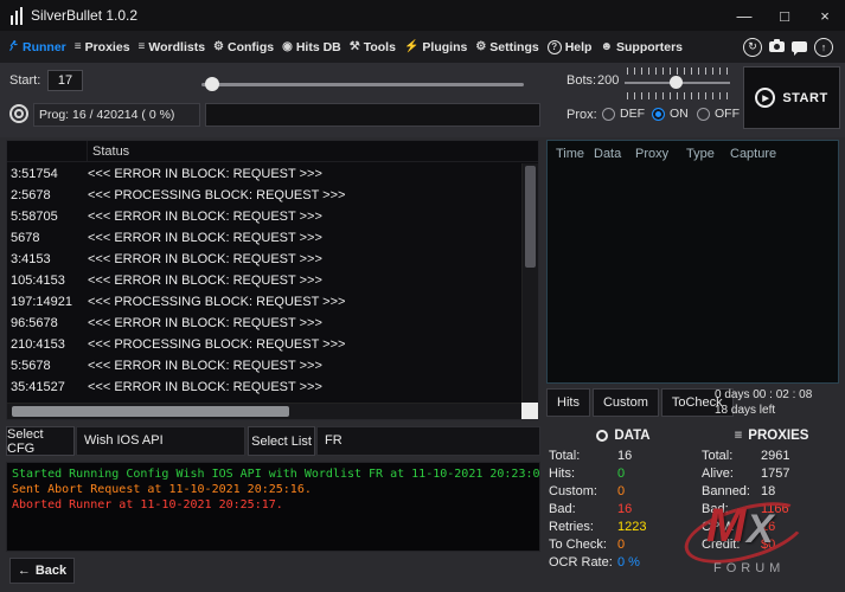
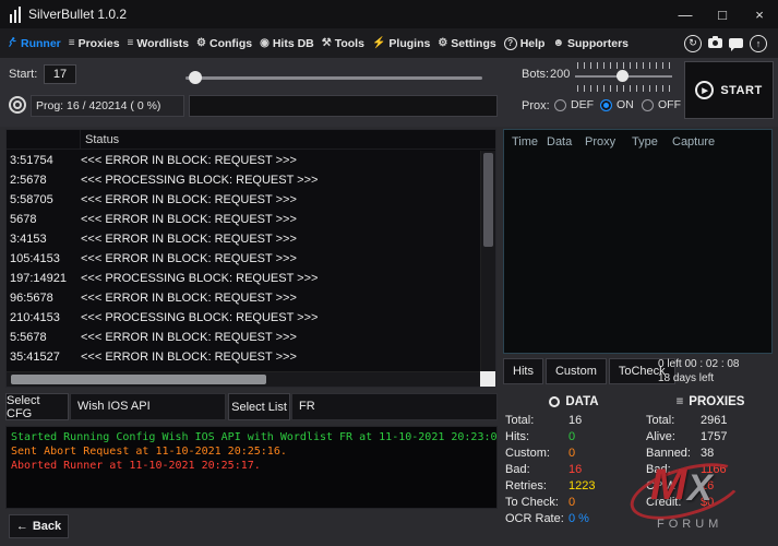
  SilverBullet 1.0.2
  —
  □
  ×
  Runner
  ≡
  Proxies
  ≡
  Wordlists
  ⚙
  Configs
  ◉
  Hits DB
  ⚒
  Tools
  ⚡
  Plugins
  ⚙
  Settings
  ?
  Help
  ☻
  Supporters
  ↻
  ↑
  Start:
  17
  Bots:
  200
  START
  Prog: 16 / 420214 ( 0 %)
  Prox:
  DEF
  ON
  OFF
  Status
  3:51754
  <<< ERROR IN BLOCK: REQUEST >>>
  2:5678
  <<< PROCESSING BLOCK: REQUEST >>>
  5:58705
  <<< ERROR IN BLOCK: REQUEST >>>
  5678
  <<< ERROR IN BLOCK: REQUEST >>>
  3:4153
  <<< ERROR IN BLOCK: REQUEST >>>
  105:4153
  <<< ERROR IN BLOCK: REQUEST >>>
  197:14921
  <<< PROCESSING BLOCK: REQUEST >>>
  96:5678
  <<< ERROR IN BLOCK: REQUEST >>>
  210:4153
  <<< PROCESSING BLOCK: REQUEST >>>
  5:5678
  <<< ERROR IN BLOCK: REQUEST >>>
  35:41527
  <<< ERROR IN BLOCK: REQUEST >>>
  Time
  Data
  Proxy
  Type
  Capture
  Hits
  Custom
  ToCheck
- 0 days 00 : 02 : 08
+ 0 left 00 : 02 : 08
  18 days left
  Select CFG
  Wish IOS API
  Select List
  FR
  Started Running Config Wish IOS API with Wordlist FR at 11-10-2021 20:23:0
  Sent Abort Request at 11-10-2021 20:25:16.
  Aborted Runner at 11-10-2021 20:25:17.
  ←
  Back
  DATA
  Total:
  16
  Hits:
  0
  Custom:
  0
  Bad:
  16
  Retries:
  1223
  To Check:
  0
  OCR Rate:
  0 %
  ≡
  PROXIES
  Total:
  2961
  Alive:
  1757
  Banned:
- 18
+ 38
  Bad:
  1166
  CPM:
  16
  Credit:
  $0
  M
  X
  FORUM
